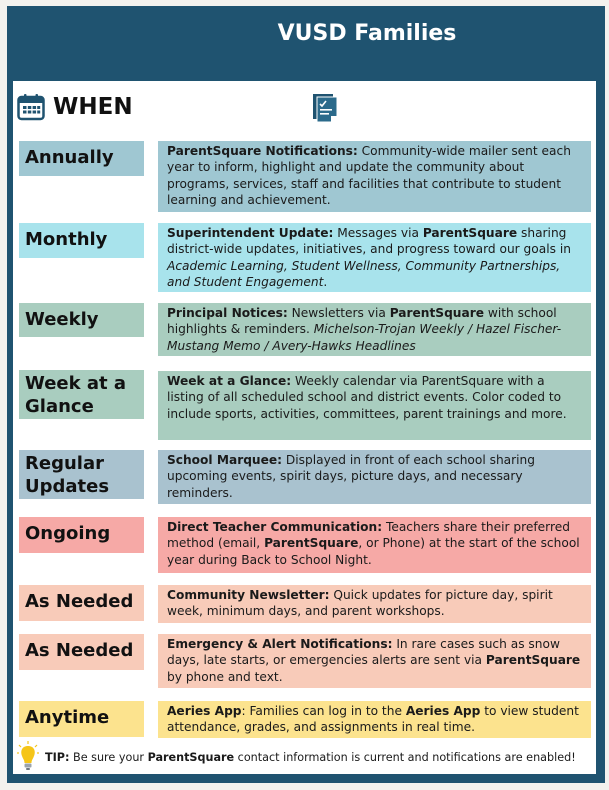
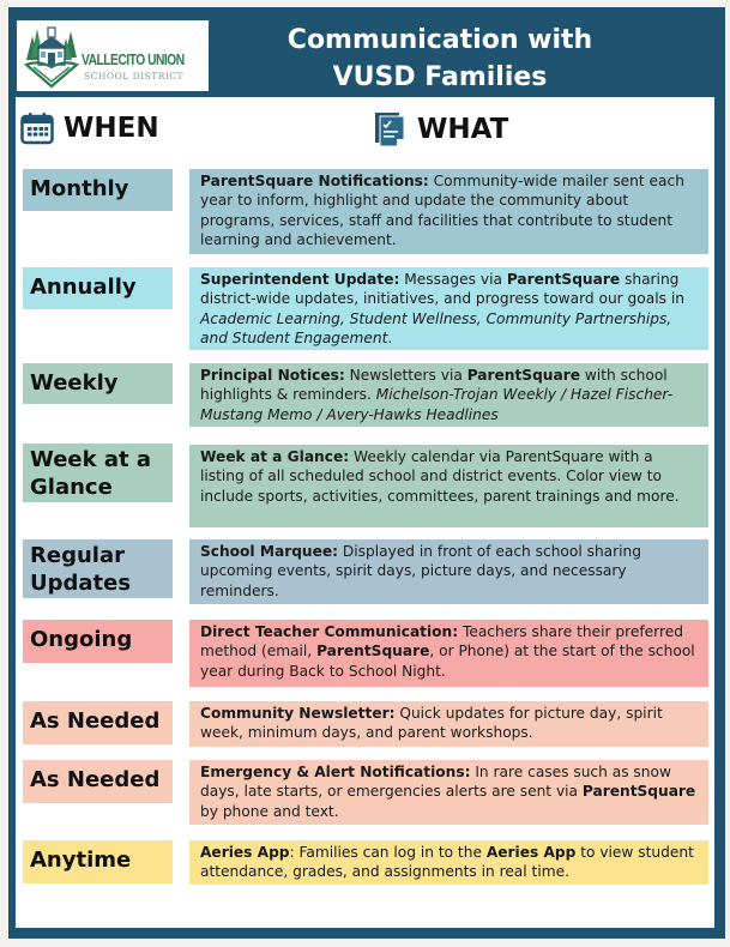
+ VALLECITO UNION
+ SCHOOL DISTRICT
+ Communication with
  VUSD Families
  WHEN
+ WHAT
- Annually
+ Monthly
  ParentSquare Notifications: Community-wide mailer sent each year to inform, highlight and update the community about programs, services, staff and facilities that contribute to student learning and achievement.
- Monthly
+ Annually
  Superintendent Update: Messages via ParentSquare sharing district-wide updates, initiatives, and progress toward our goals in Academic Learning, Student Wellness, Community Partnerships, and Student Engagement.
  Weekly
  Principal Notices: Newsletters via ParentSquare with school highlights & reminders. Michelson-Trojan Weekly / Hazel Fischer-Mustang Memo / Avery-Hawks Headlines
  Week at a Glance
- Week at a Glance: Weekly calendar via ParentSquare with a listing of all scheduled school and district events. Color coded to include sports, activities, committees, parent trainings and more.
+ Week at a Glance: Weekly calendar via ParentSquare with a listing of all scheduled school and district events. Color view to include sports, activities, committees, parent trainings and more.
  Regular Updates
  School Marquee: Displayed in front of each school sharing upcoming events, spirit days, picture days, and necessary reminders.
  Ongoing
  Direct Teacher Communication: Teachers share their preferred method (email, ParentSquare, or Phone) at the start of the school year during Back to School Night.
  As Needed
  Community Newsletter: Quick updates for picture day, spirit week, minimum days, and parent workshops.
  As Needed
  Emergency & Alert Notifications: In rare cases such as snow days, late starts, or emergencies alerts are sent via ParentSquare by phone and text.
  Anytime
  Aeries App: Families can log in to the Aeries App to view student attendance, grades, and assignments in real time.
- TIP: Be sure your ParentSquare contact information is current and notifications are enabled!
